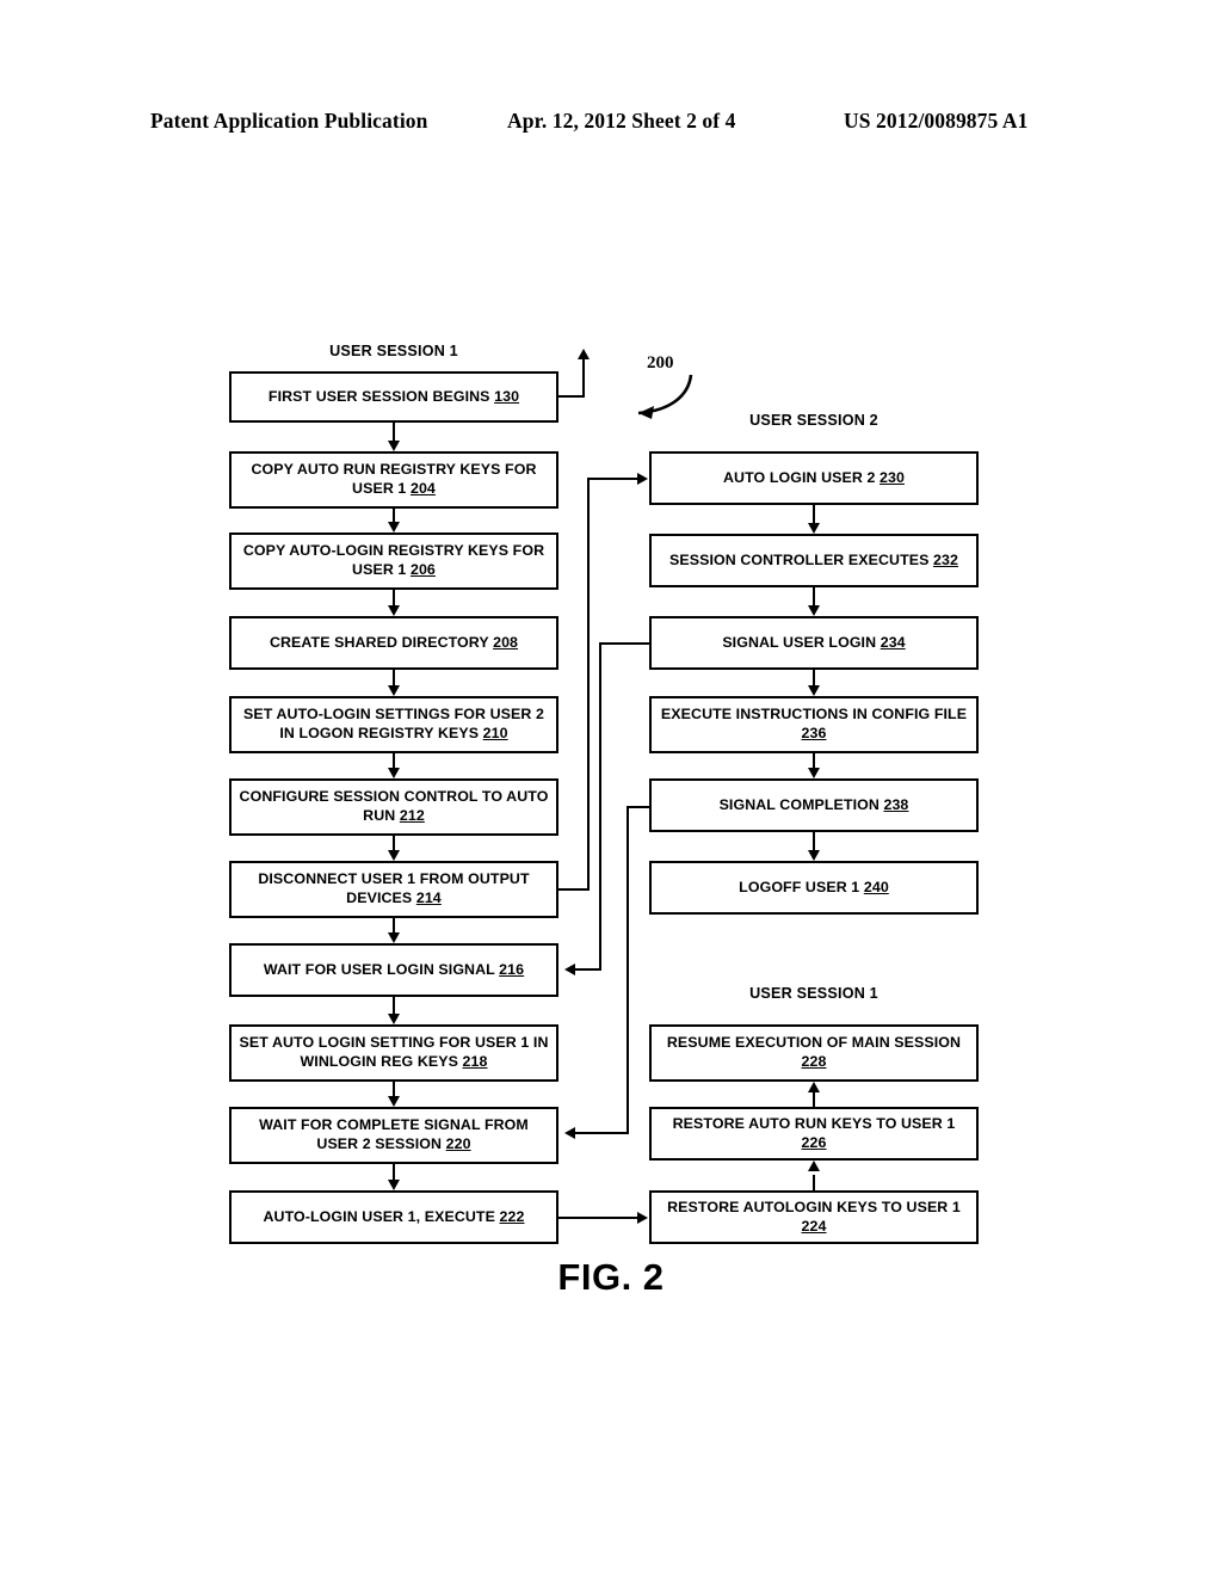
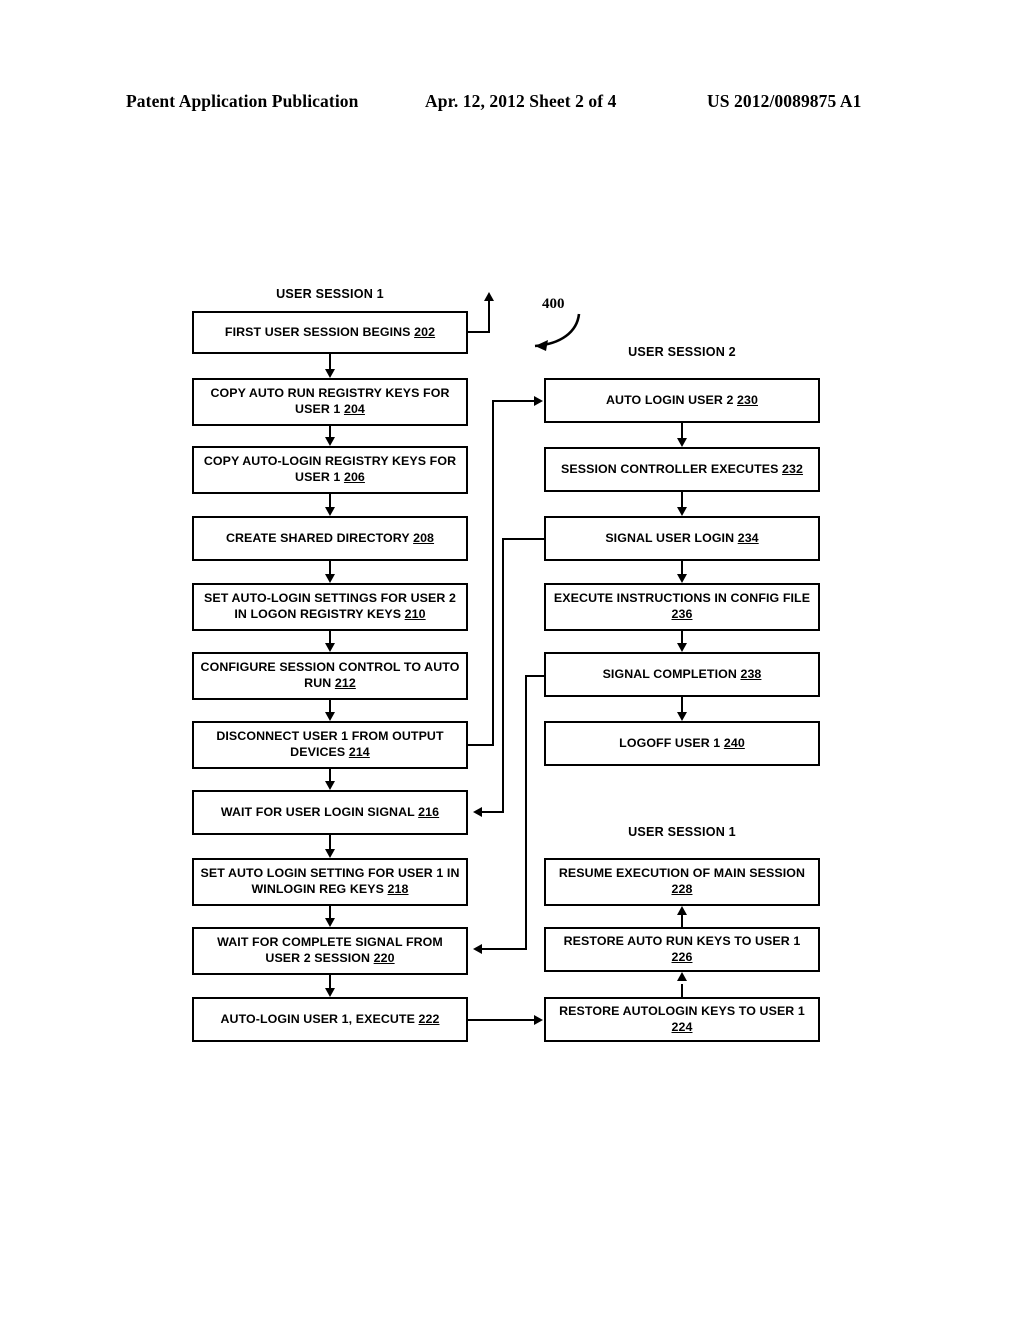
  Patent Application Publication
  Apr. 12, 2012 Sheet 2 of 4
  US 2012/0089875 A1
  USER SESSION 1
  USER SESSION 2
  USER SESSION 1
- 200
+ 400
- FIRST USER SESSION BEGINS 130
+ FIRST USER SESSION BEGINS 202
  COPY AUTO RUN REGISTRY KEYS FOR USER 1 204
  COPY AUTO-LOGIN REGISTRY KEYS FOR USER 1 206
  CREATE SHARED DIRECTORY 208
  SET AUTO-LOGIN SETTINGS FOR USER 2 IN LOGON REGISTRY KEYS 210
  CONFIGURE SESSION CONTROL TO AUTO RUN 212
  DISCONNECT USER 1 FROM OUTPUT DEVICES 214
  WAIT FOR USER LOGIN SIGNAL 216
  SET AUTO LOGIN SETTING FOR USER 1 IN WINLOGIN REG KEYS 218
  WAIT FOR COMPLETE SIGNAL FROM USER 2 SESSION 220
  AUTO-LOGIN USER 1, EXECUTE 222
  AUTO LOGIN USER 2 230
  SESSION CONTROLLER EXECUTES 232
  SIGNAL USER LOGIN 234
  EXECUTE INSTRUCTIONS IN CONFIG FILE 236
  SIGNAL COMPLETION 238
  LOGOFF USER 1 240
  RESUME EXECUTION OF MAIN SESSION 228
  RESTORE AUTO RUN KEYS TO USER 1 226
  RESTORE AUTOLOGIN KEYS TO USER 1 224
- FIG. 2
